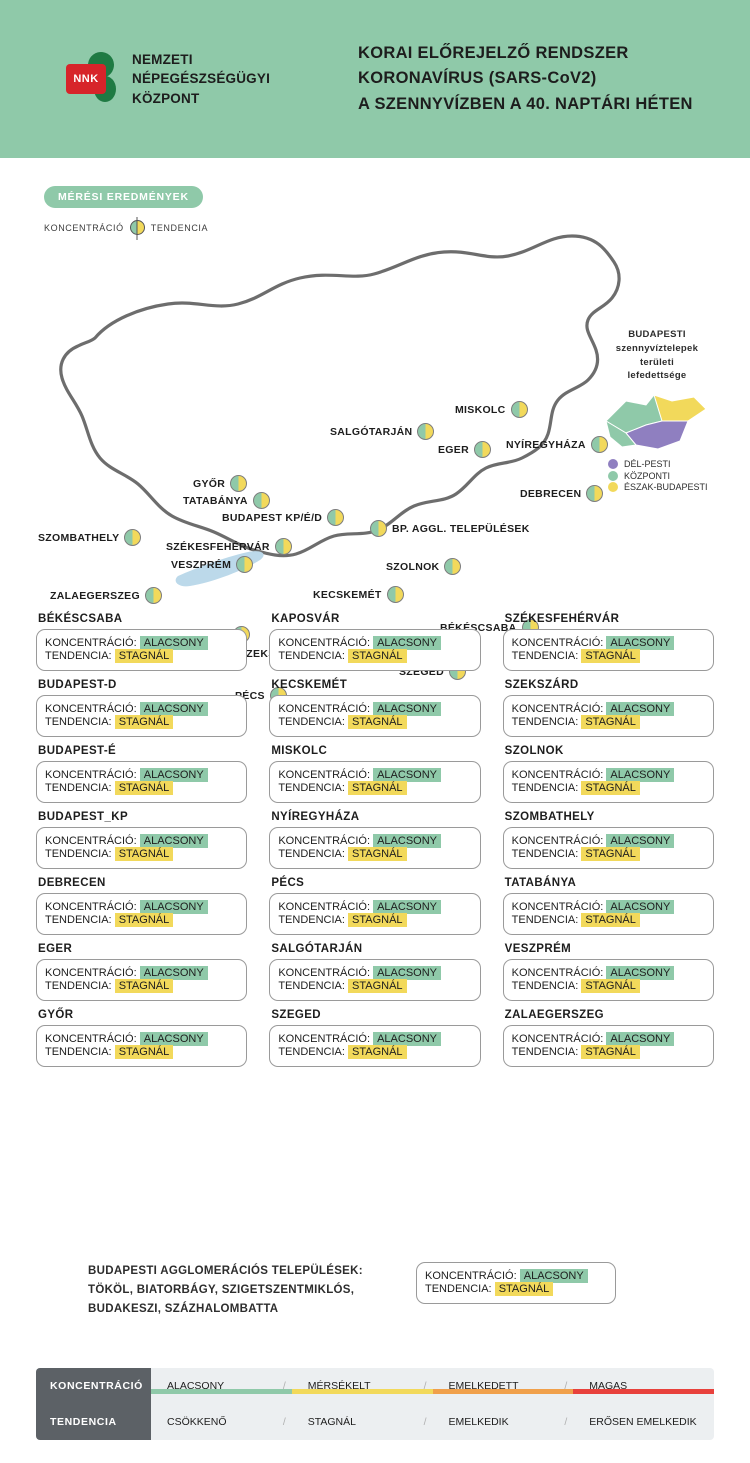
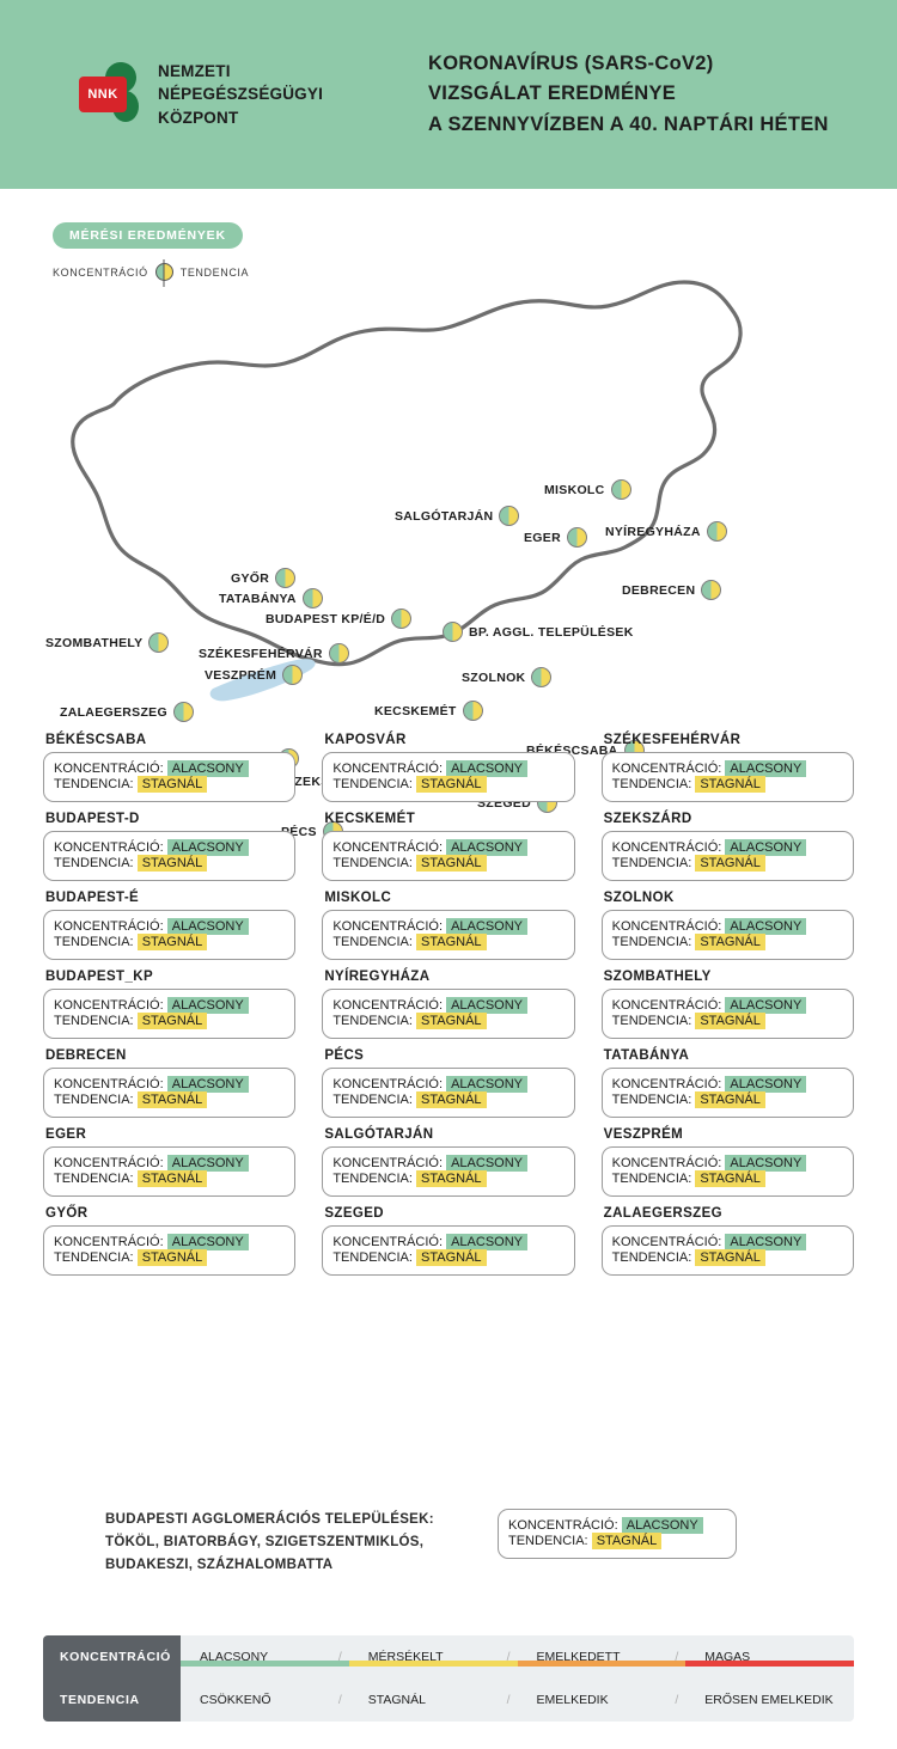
  NNK
  NEMZETI
  NÉPEGÉSZSÉGÜGYI
  KÖZPONT
- KORAI ELŐREJELZŐ RENDSZER
  KORONAVÍRUS (SARS-CoV2)
+ VIZSGÁLAT EREDMÉNYE
  A SZENNYVÍZBEN A 40. NAPTÁRI HÉTEN
  MÉRÉSI EREDMÉNYEK
  KONCENTRÁCIÓ
  TENDENCIA
  MISKOLC
  SALGÓTARJÁN
  EGER
  NYÍREGYHÁZA
  GYŐR
  DEBRECEN
  TATABÁNYA
  BUDAPEST KP/É/D
  BP. AGGL. TELEPÜLÉSEK
  SZOMBATHELY
  SZÉKESFEHÉRVÁR
  VESZPRÉM
  SZOLNOK
  ZALAEGERSZEG
  KECSKEMÉT
  BÉKÉSCSABA
  SZEGED
  ÉCS
- BUDAPESTI
- szennyvíztelepek
- területi
- lefedettsége
- DÉL-PESTI
- KÖZPONTI
- ÉSZAK-BUDAPESTI
  BÉKÉSCSABA
  KONCENTRÁCIÓ: ALACSONY
  TENDENCIA: STAGNÁL
  KAPOSVÁR
  KONCENTRÁCIÓ: ALACSONY
  TENDENCIA: STAGNÁL
  SZÉKESFEHÉRVÁR
  KONCENTRÁCIÓ: ALACSONY
  TENDENCIA: STAGNÁL
  BUDAPEST-D
  KONCENTRÁCIÓ: ALACSONY
  TENDENCIA: STAGNÁL
  KECSKEMÉT
  KONCENTRÁCIÓ: ALACSONY
  TENDENCIA: STAGNÁL
  SZEKSZÁRD
  KONCENTRÁCIÓ: ALACSONY
  TENDENCIA: STAGNÁL
  BUDAPEST-É
  KONCENTRÁCIÓ: ALACSONY
  TENDENCIA: STAGNÁL
  MISKOLC
  KONCENTRÁCIÓ: ALACSONY
  TENDENCIA: STAGNÁL
  SZOLNOK
  KONCENTRÁCIÓ: ALACSONY
  TENDENCIA: STAGNÁL
  BUDAPEST_KP
  KONCENTRÁCIÓ: ALACSONY
  TENDENCIA: STAGNÁL
  NYÍREGYHÁZA
  KONCENTRÁCIÓ: ALACSONY
  TENDENCIA: STAGNÁL
  SZOMBATHELY
  KONCENTRÁCIÓ: ALACSONY
  TENDENCIA: STAGNÁL
  DEBRECEN
  KONCENTRÁCIÓ: ALACSONY
  TENDENCIA: STAGNÁL
  PÉCS
  KONCENTRÁCIÓ: ALACSONY
  TENDENCIA: STAGNÁL
  TATABÁNYA
  KONCENTRÁCIÓ: ALACSONY
  TENDENCIA: STAGNÁL
  EGER
  KONCENTRÁCIÓ: ALACSONY
  TENDENCIA: STAGNÁL
  SALGÓTARJÁN
  KONCENTRÁCIÓ: ALACSONY
  TENDENCIA: STAGNÁL
  VESZPRÉM
  KONCENTRÁCIÓ: ALACSONY
  TENDENCIA: STAGNÁL
  GYŐR
  KONCENTRÁCIÓ: ALACSONY
  TENDENCIA: STAGNÁL
  SZEGED
  KONCENTRÁCIÓ: ALACSONY
  TENDENCIA: STAGNÁL
  ZALAEGERSZEG
  KONCENTRÁCIÓ: ALACSONY
  TENDENCIA: STAGNÁL
  BUDAPESTI AGGLOMERÁCIÓS TELEPÜLÉSEK:
  TÖKÖL, BIATORBÁGY, SZIGETSZENTMIKLÓS,
  BUDAKESZI, SZÁZHALOMBATTA
  KONCENTRÁCIÓ: ALACSONY
  TENDENCIA: STAGNÁL
  KONCENTRÁCIÓ
  ALACSONY
  /
  MÉRSÉKELT
  /
  EMELKEDETT
  /
  MAGAS
  TENDENCIA
  CSÖKKENŐ
  /
  STAGNÁL
  /
  EMELKEDIK
  /
  ERŐSEN EMELKEDIK
